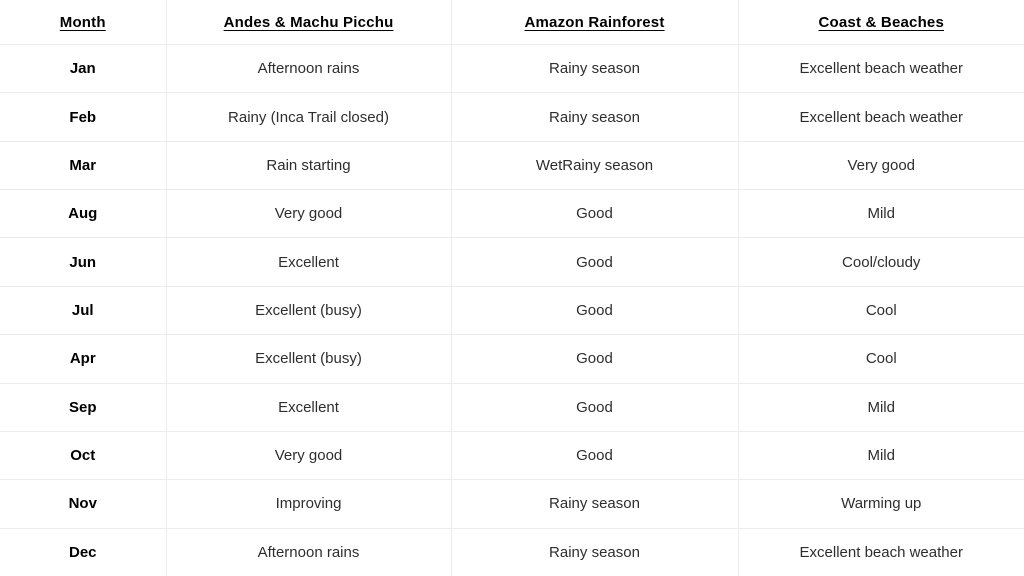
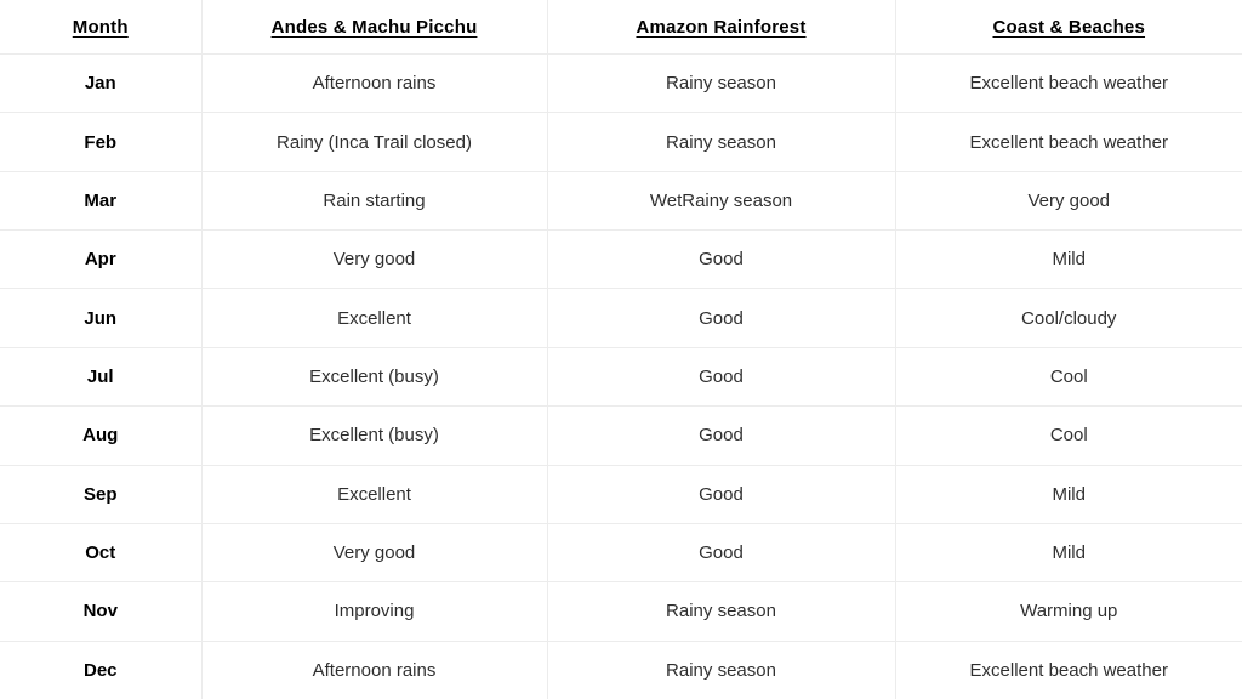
  Month	Andes & Machu Picchu	Amazon Rainforest	Coast & Beaches
  Jan	Afternoon rains	Rainy season	Excellent beach weather
  Feb	Rainy (Inca Trail closed)	Rainy season	Excellent beach weather
  Mar	Rain starting	WetRainy season	Very good
- Aug	Very good	Good	Mild
+ Apr	Very good	Good	Mild
  Jun	Excellent	Good	Cool/cloudy
  Jul	Excellent (busy)	Good	Cool
- Apr	Excellent (busy)	Good	Cool
+ Aug	Excellent (busy)	Good	Cool
  Sep	Excellent	Good	Mild
  Oct	Very good	Good	Mild
  Nov	Improving	Rainy season	Warming up
  Dec	Afternoon rains	Rainy season	Excellent beach weather
